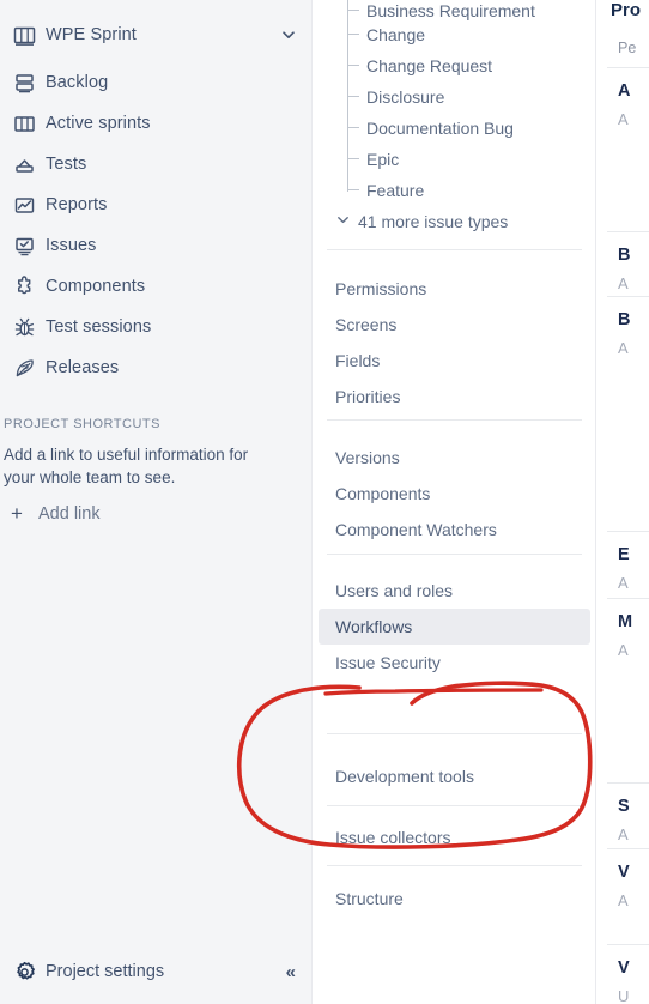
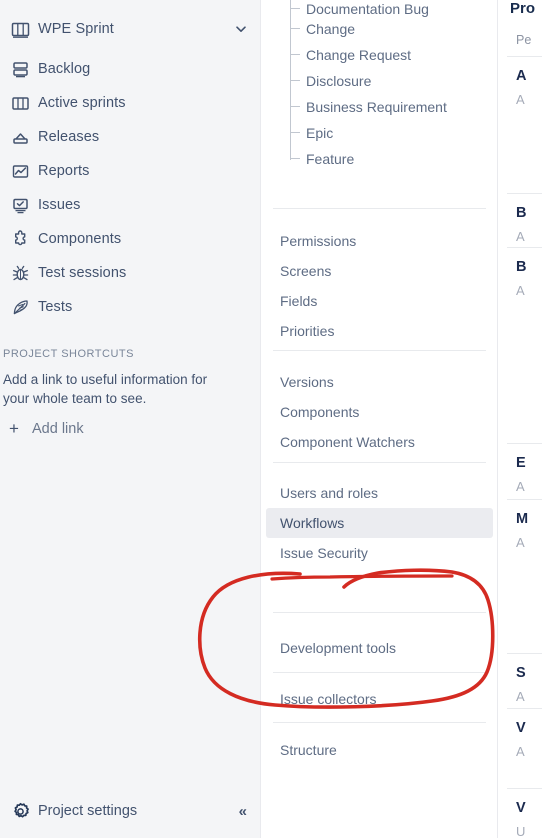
  WPE Sprint
  Backlog
  Active sprints
- Tests
+ Releases
  Reports
  Issues
  Components
  Test sessions
- Releases
+ Tests
  PROJECT SHORTCUTS
  Add a link to useful information for your whole team to see.
  +
  Add link
  Project settings
  «
- Business Requirement
+ Documentation Bug
  Change
  Change Request
  Disclosure
- Documentation Bug
+ Business Requirement
  Epic
  Feature
- 41 more issue types
  Permissions
  Screens
  Fields
  Priorities
  Versions
  Components
  Component Watchers
  Users and roles
  Workflows
  Issue Security
  Development tools
  Issue collectors
  Structure
  Pro
  Pe
  A
  A
  B
  A
  B
  A
  E
  A
  M
  A
  S
  A
  V
  A
  V
  U
